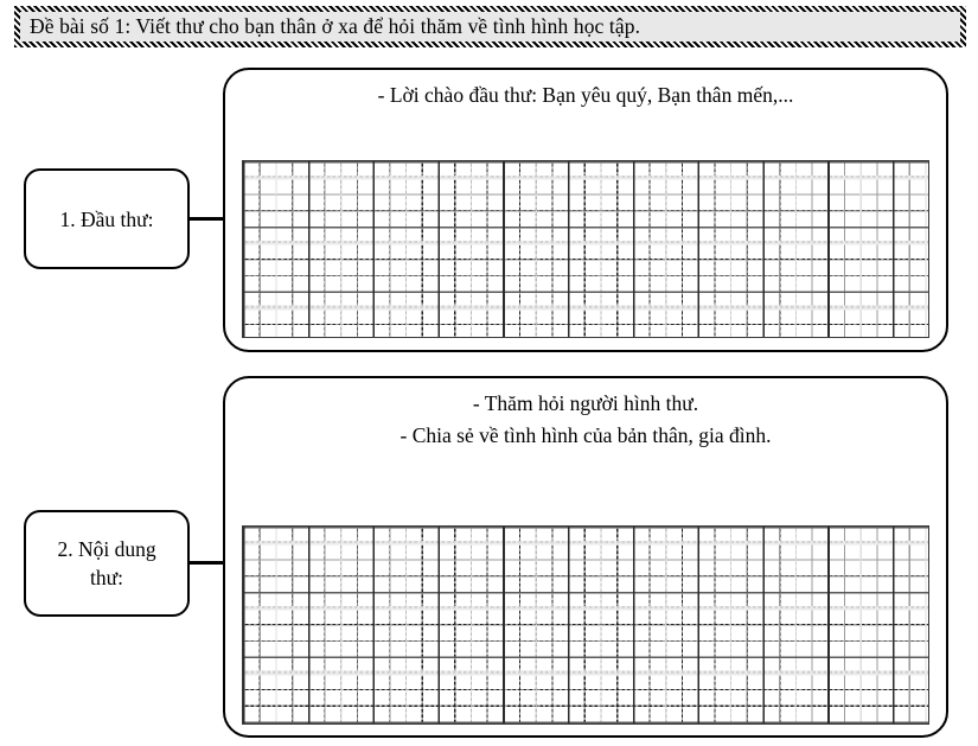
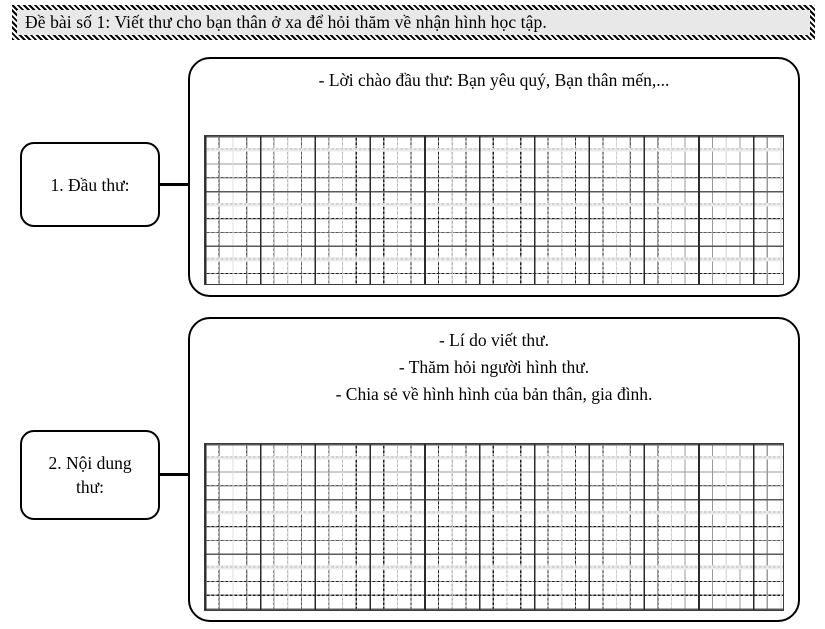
- Đề bài số 1: Viết thư cho bạn thân ở xa để hỏi thăm về tình hình học tập.
+ Đề bài số 1: Viết thư cho bạn thân ở xa để hỏi thăm về nhận hình học tập.
  1. Đầu thư:
  - Lời chào đầu thư: Bạn yêu quý, Bạn thân mến,...
  2. Nội dung
  thư:
+ - Lí do viết thư.
  - Thăm hỏi người hình thư.
- - Chia sẻ về tình hình của bản thân, gia đình.
+ - Chia sẻ về hình hình của bản thân, gia đình.
